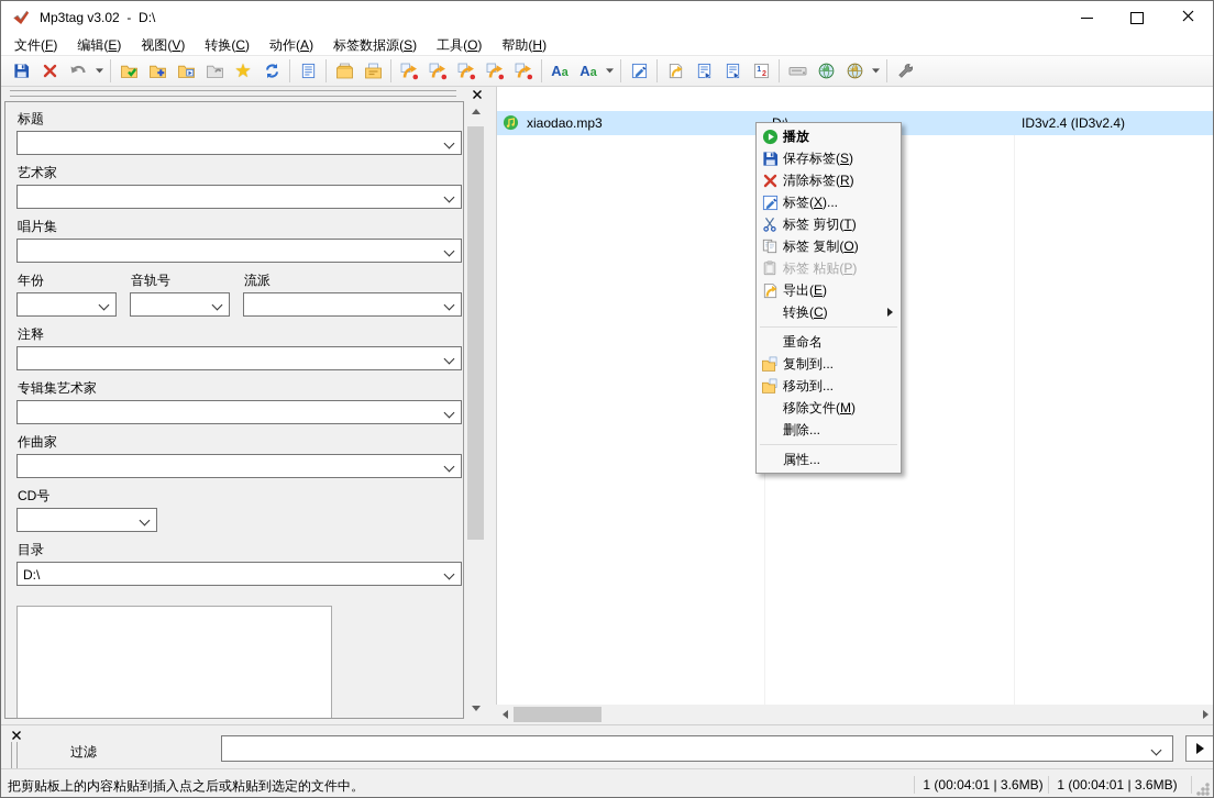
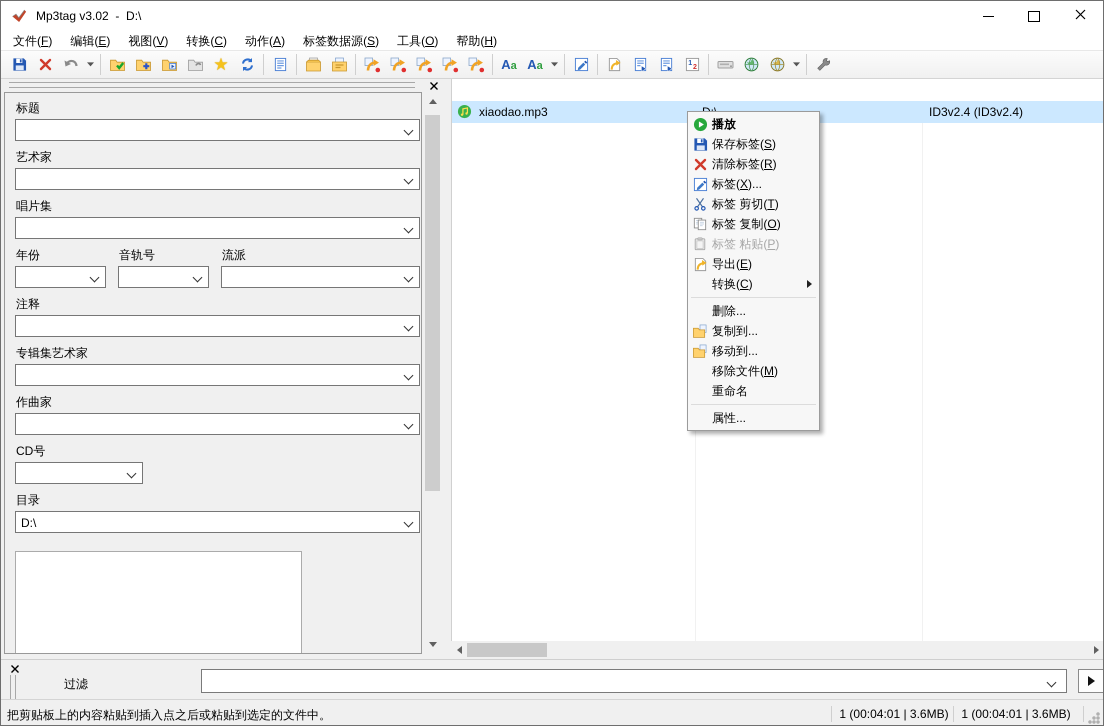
  Mp3tag v3.02 - D:\
  文件(F)
  编辑(E)
  视图(V)
  转换(C)
  动作(A)
  标签数据源(S)
  工具(O)
  帮助(H)
  ★
  Aa
  Aa
  标题
  艺术家
  唱片集
  年份
  音轨号
  流派
  注释
  专辑集艺术家
  作曲家
  CD号
  目录
  D:\
  xiaodao.mp3
  ID3v2.4 (ID3v2.4)
  播放
  保存标签(S)
  清除标签(R)
  标签(X)...
  标签 剪切(T)
  标签 复制(O)
  标签 粘贴(P)
  导出(E)
  转换(C)
- 重命名
+ 删除...
  复制到...
  移动到...
  移除文件(M)
- 删除...
+ 重命名
  属性...
  过滤
  把剪贴板上的内容粘贴到插入点之后或粘贴到选定的文件中。
  1 (00:04:01 | 3.6MB)
  1 (00:04:01 | 3.6MB)
